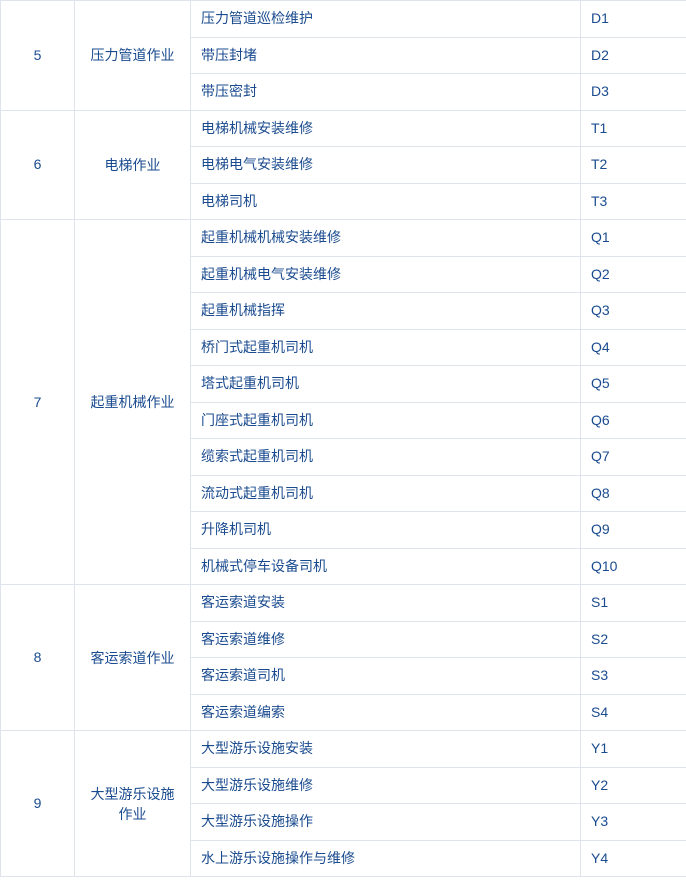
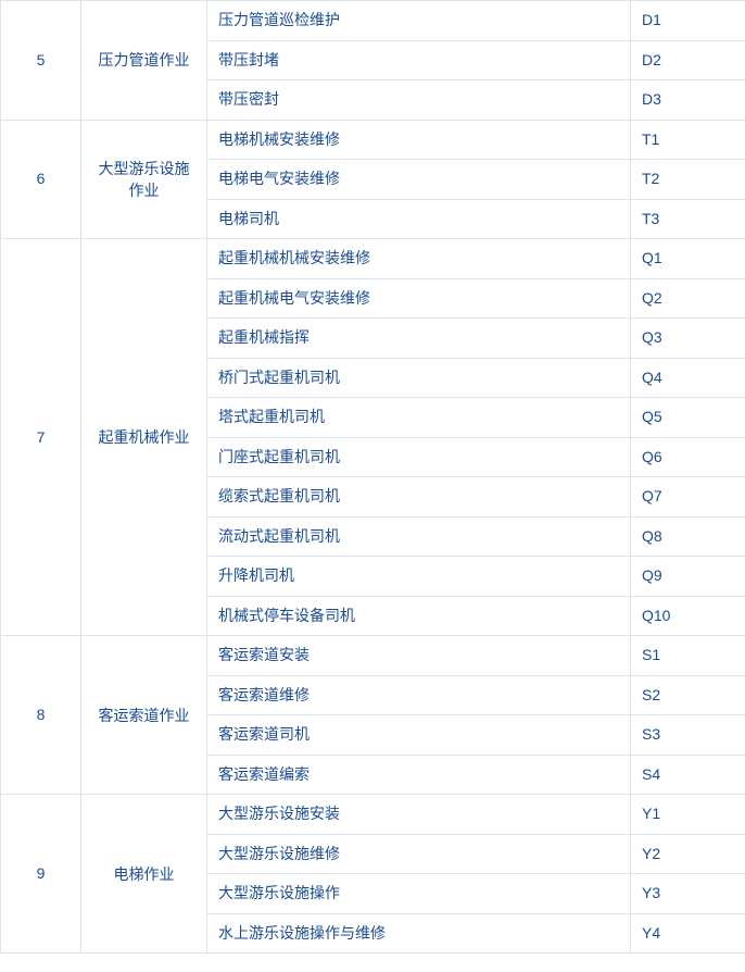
  5	压力管道作业	压力管道巡检维护	D1
  带压封堵	D2
  带压密封	D3
- 6	电梯作业	电梯机械安装维修	T1
+ 6	大型游乐设施作业	电梯机械安装维修	T1
  电梯电气安装维修	T2
  电梯司机	T3
  7	起重机械作业	起重机械机械安装维修	Q1
  起重机械电气安装维修	Q2
  起重机械指挥	Q3
  桥门式起重机司机	Q4
  塔式起重机司机	Q5
  门座式起重机司机	Q6
  缆索式起重机司机	Q7
  流动式起重机司机	Q8
  升降机司机	Q9
  机械式停车设备司机	Q10
  8	客运索道作业	客运索道安装	S1
  客运索道维修	S2
  客运索道司机	S3
  客运索道编索	S4
- 9	大型游乐设施作业	大型游乐设施安装	Y1
+ 9	电梯作业	大型游乐设施安装	Y1
  大型游乐设施维修	Y2
  大型游乐设施操作	Y3
  水上游乐设施操作与维修	Y4
